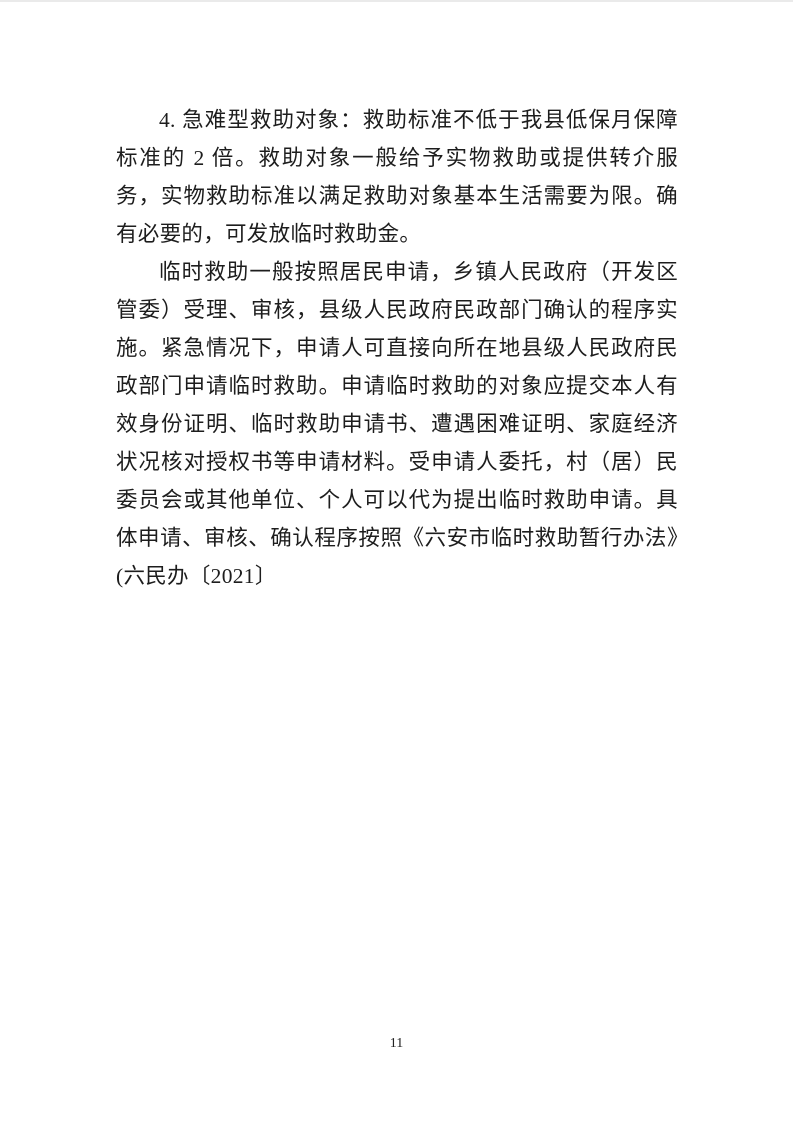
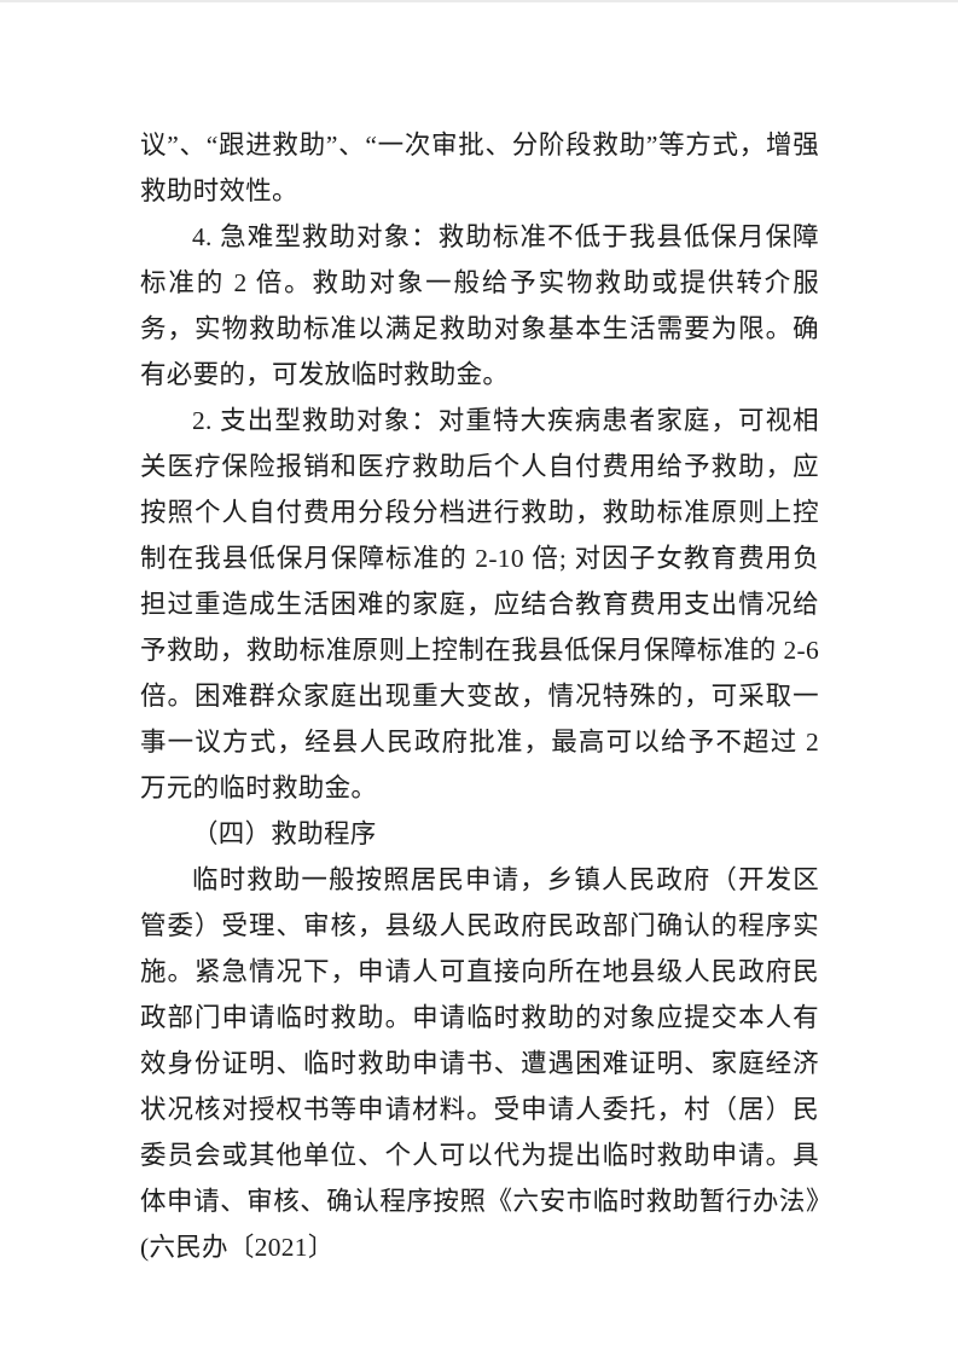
+ 议”、“跟进救助”、“一次审批、分阶段救助”等方式，增强救助时效性。
  4. 急难型救助对象：救助标准不低于我县低保月保障标准的 2 倍。救助对象一般给予实物救助或提供转介服务，实物救助标准以满足救助对象基本生活需要为限。确有必要的，可发放临时救助金。
+ 2. 支出型救助对象：对重特大疾病患者家庭，可视相关医疗保险报销和医疗救助后个人自付费用给予救助，应按照个人自付费用分段分档进行救助，救助标准原则上控制在我县低保月保障标准的 2-10 倍; 对因子女教育费用负担过重造成生活困难的家庭，应结合教育费用支出情况给予救助，救助标准原则上控制在我县低保月保障标准的 2-6 倍。困难群众家庭出现重大变故，情况特殊的，可采取一事一议方式，经县人民政府批准，最高可以给予不超过 2 万元的临时救助金。
+ （四）救助程序
  临时救助一般按照居民申请，乡镇人民政府（开发区管委）受理、审核，县级人民政府民政部门确认的程序实施。紧急情况下，申请人可直接向所在地县级人民政府民政部门申请临时救助。申请临时救助的对象应提交本人有效身份证明、临时救助申请书、遭遇困难证明、家庭经济状况核对授权书等申请材料。受申请人委托，村（居）民委员会或其他单位、个人可以代为提出临时救助申请。具体申请、审核、确认程序按照《六安市临时救助暂行办法》(六民办〔2021〕
- 11
